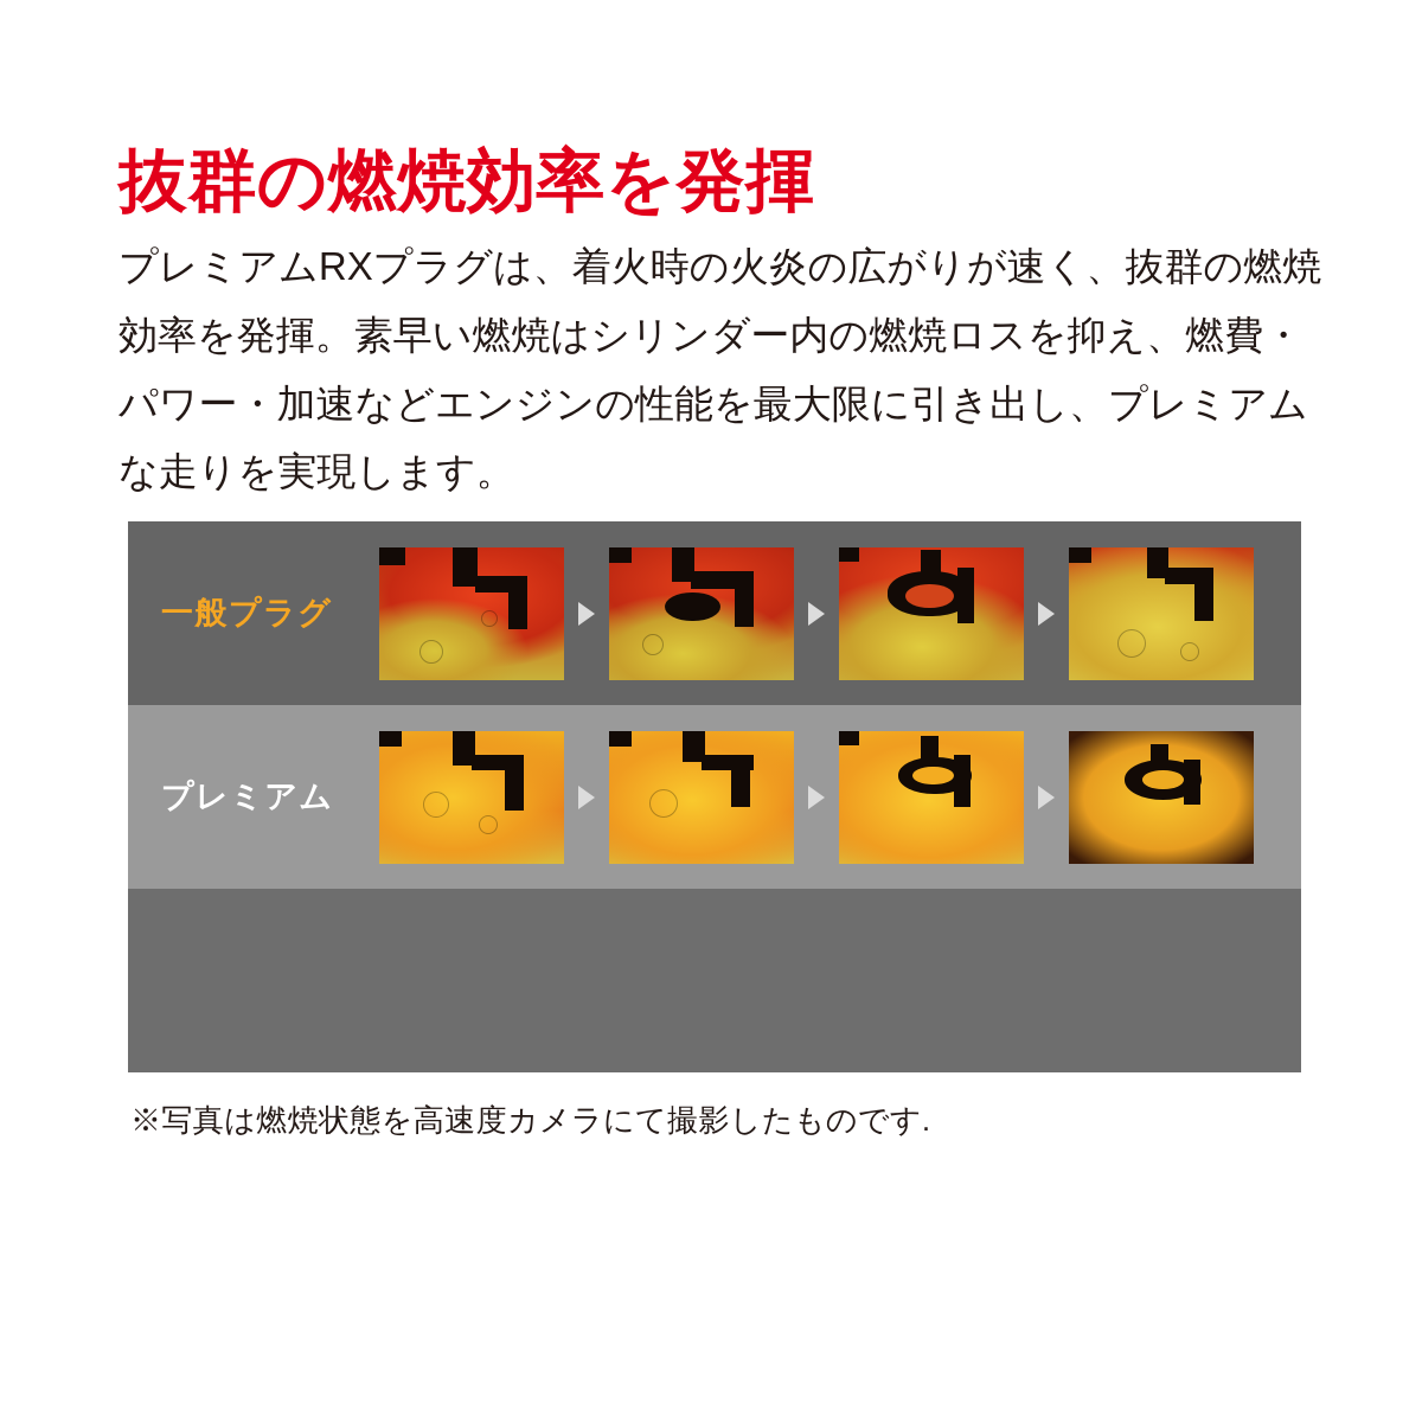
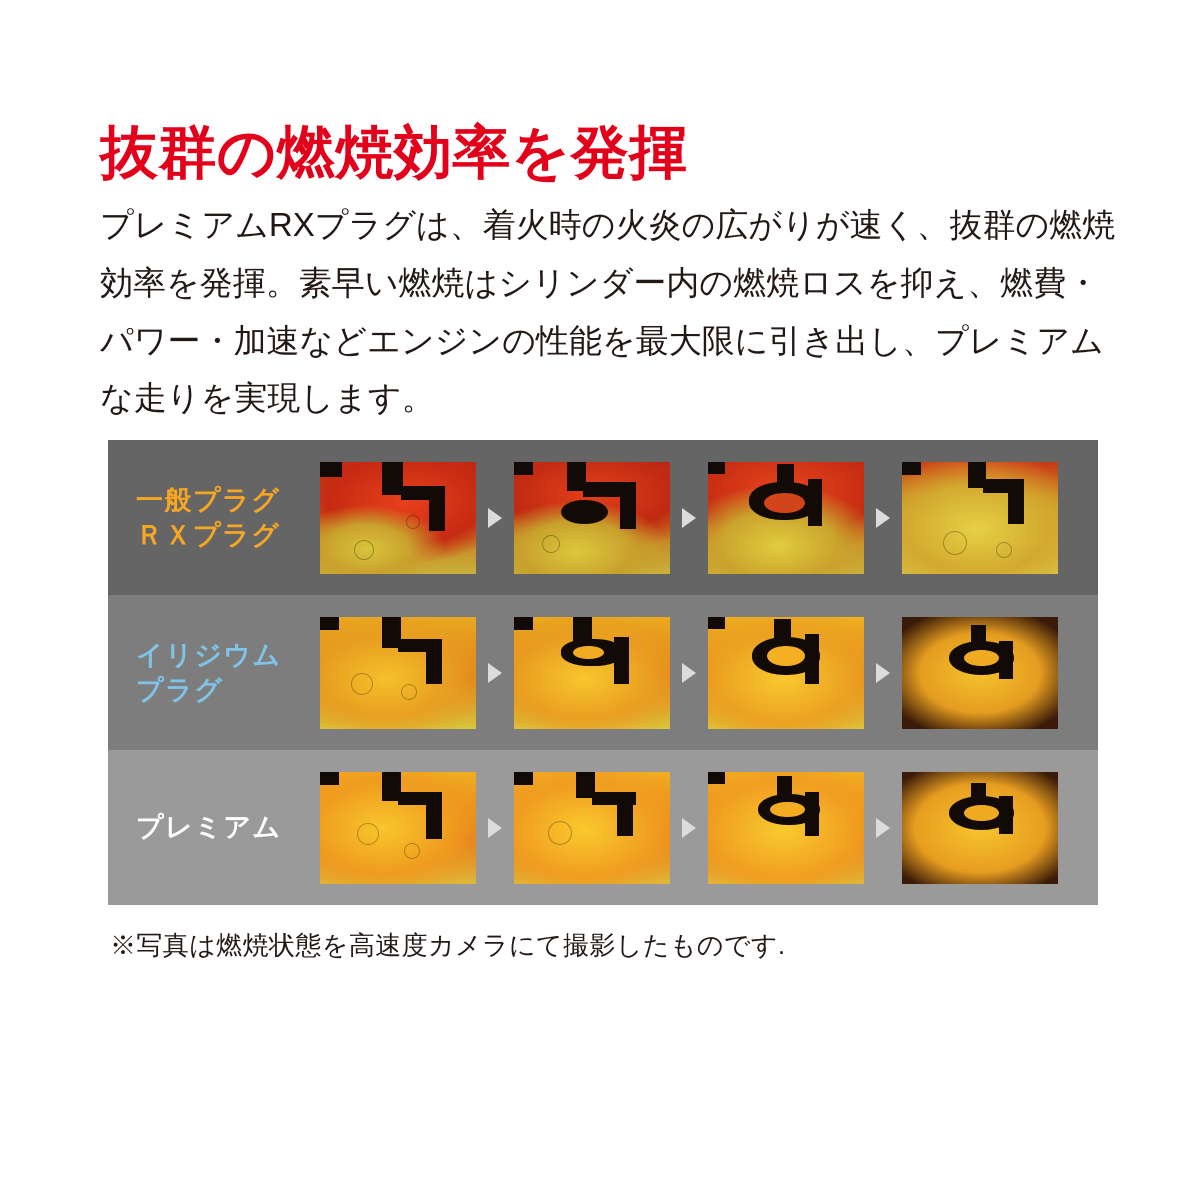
  抜群の燃焼効率を発揮
  プレミアムRXプラグは、着火時の火炎の広がりが速く、抜群の燃焼効率を発揮。素早い燃焼はシリンダー内の燃焼ロスを抑え、燃費・パワー・加速などエンジンの性能を最大限に引き出し、プレミアムな走りを実現します。
  一般プラグ
+ ＲＸプラグ
+ イリジウム
+ プラグ
  プレミアム
  ※写真は燃焼状態を高速度カメラにて撮影したものです.
